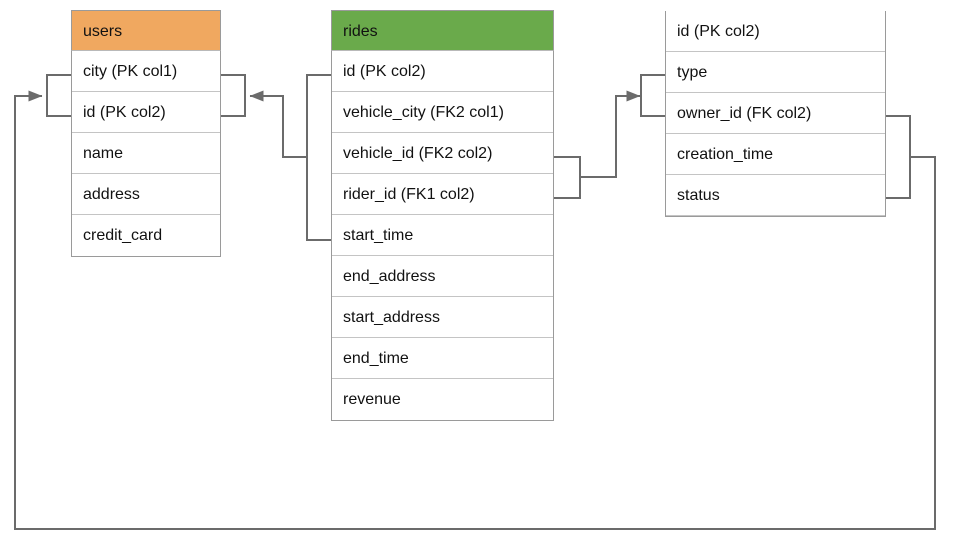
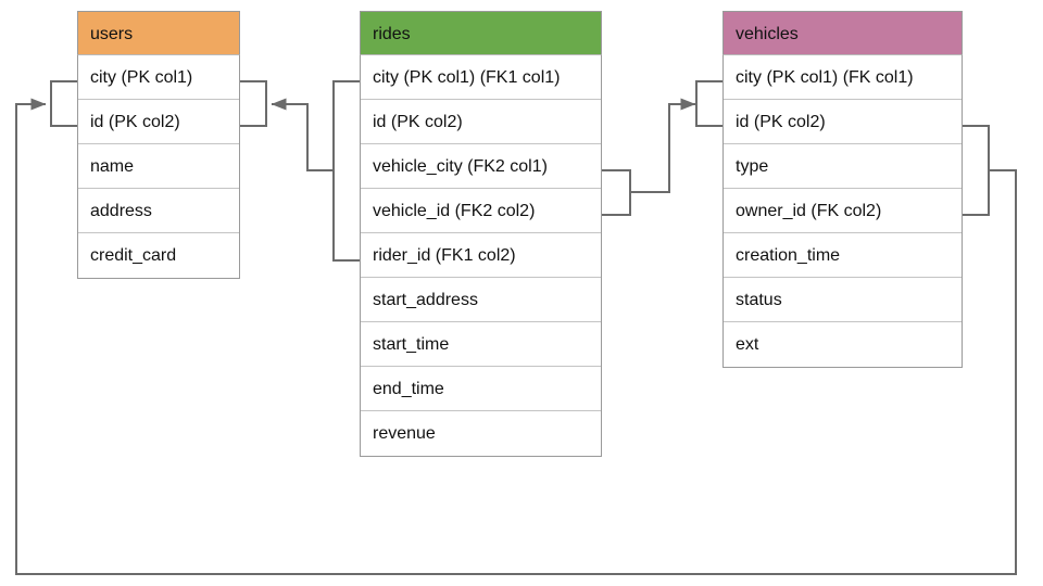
  users
  city (PK col1)
  id (PK col2)
  name
  address
  credit_card
  rides
+ city (PK col1) (FK1 col1)
  id (PK col2)
  vehicle_city (FK2 col1)
  vehicle_id (FK2 col2)
  rider_id (FK1 col2)
- start_time
+ start_address
- end_address
- start_address
+ start_time
  end_time
  revenue
+ vehicles
+ city (PK col1) (FK col1)
  id (PK col2)
  type
  owner_id (FK col2)
  creation_time
  status
+ ext
